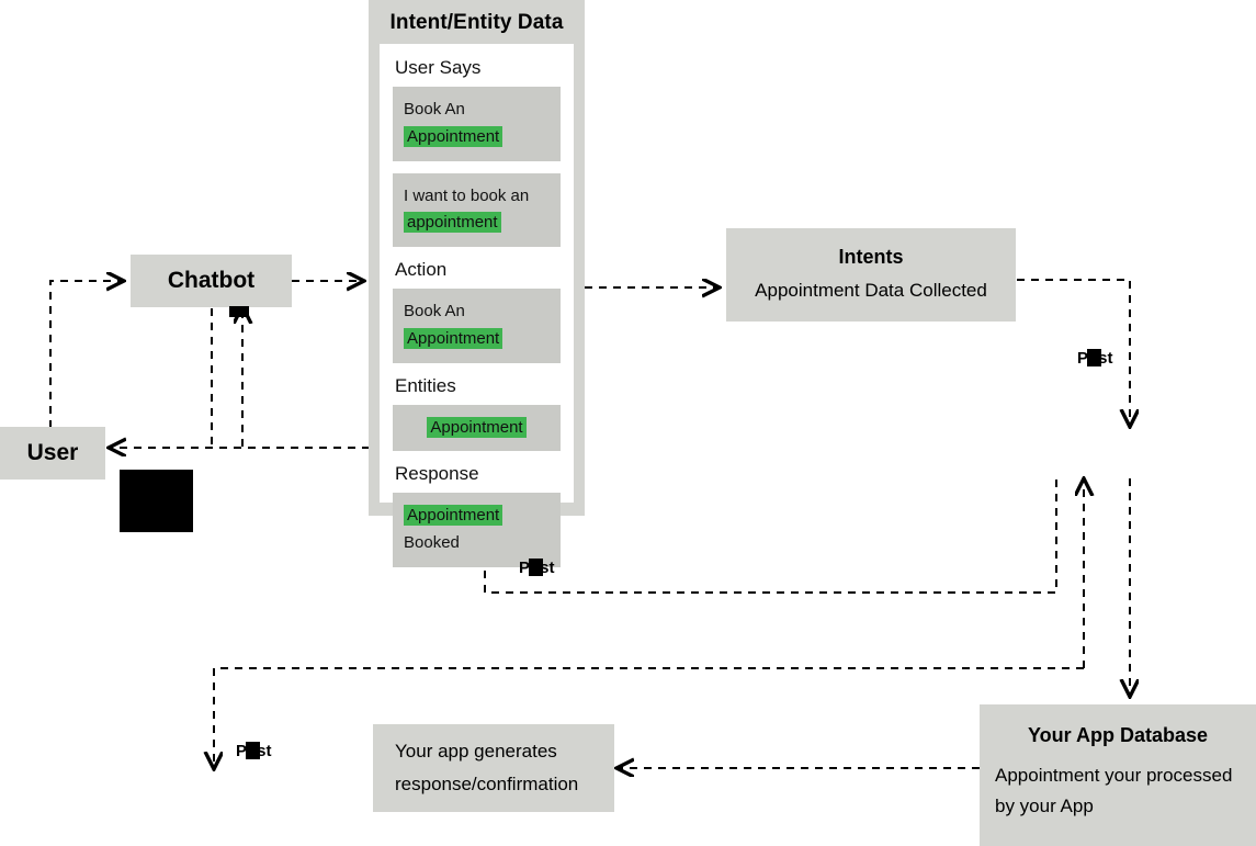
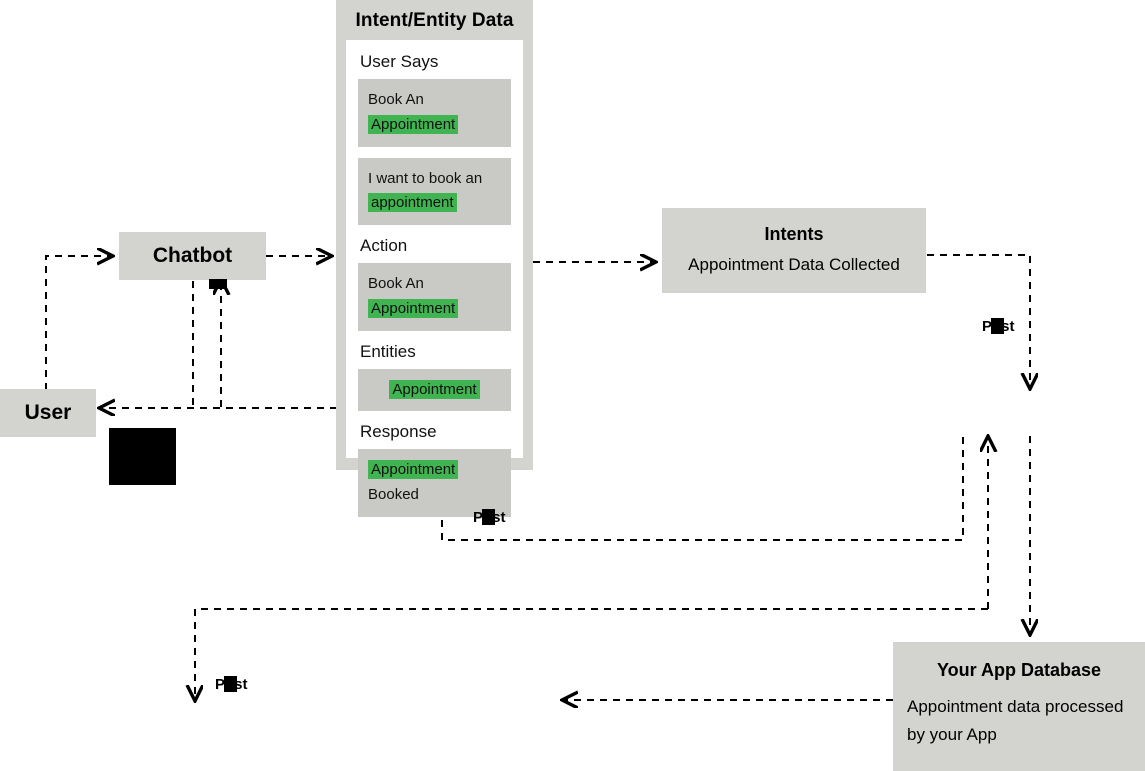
  User
  Chatbot
  Intents
  Appointment Data Collected
  Your App Database
- Appointment your processed by your App
+ Appointment data processed by your App
- Your app generates
- response/confirmation
  Intent/Entity Data
  User Says
  Book An Appointment
  I want to book an appointment
  Action
  Book An Appointment
  Entities
  Appointment
  Response
  Appointment Booked
  Pst
  Pst
  Pst
